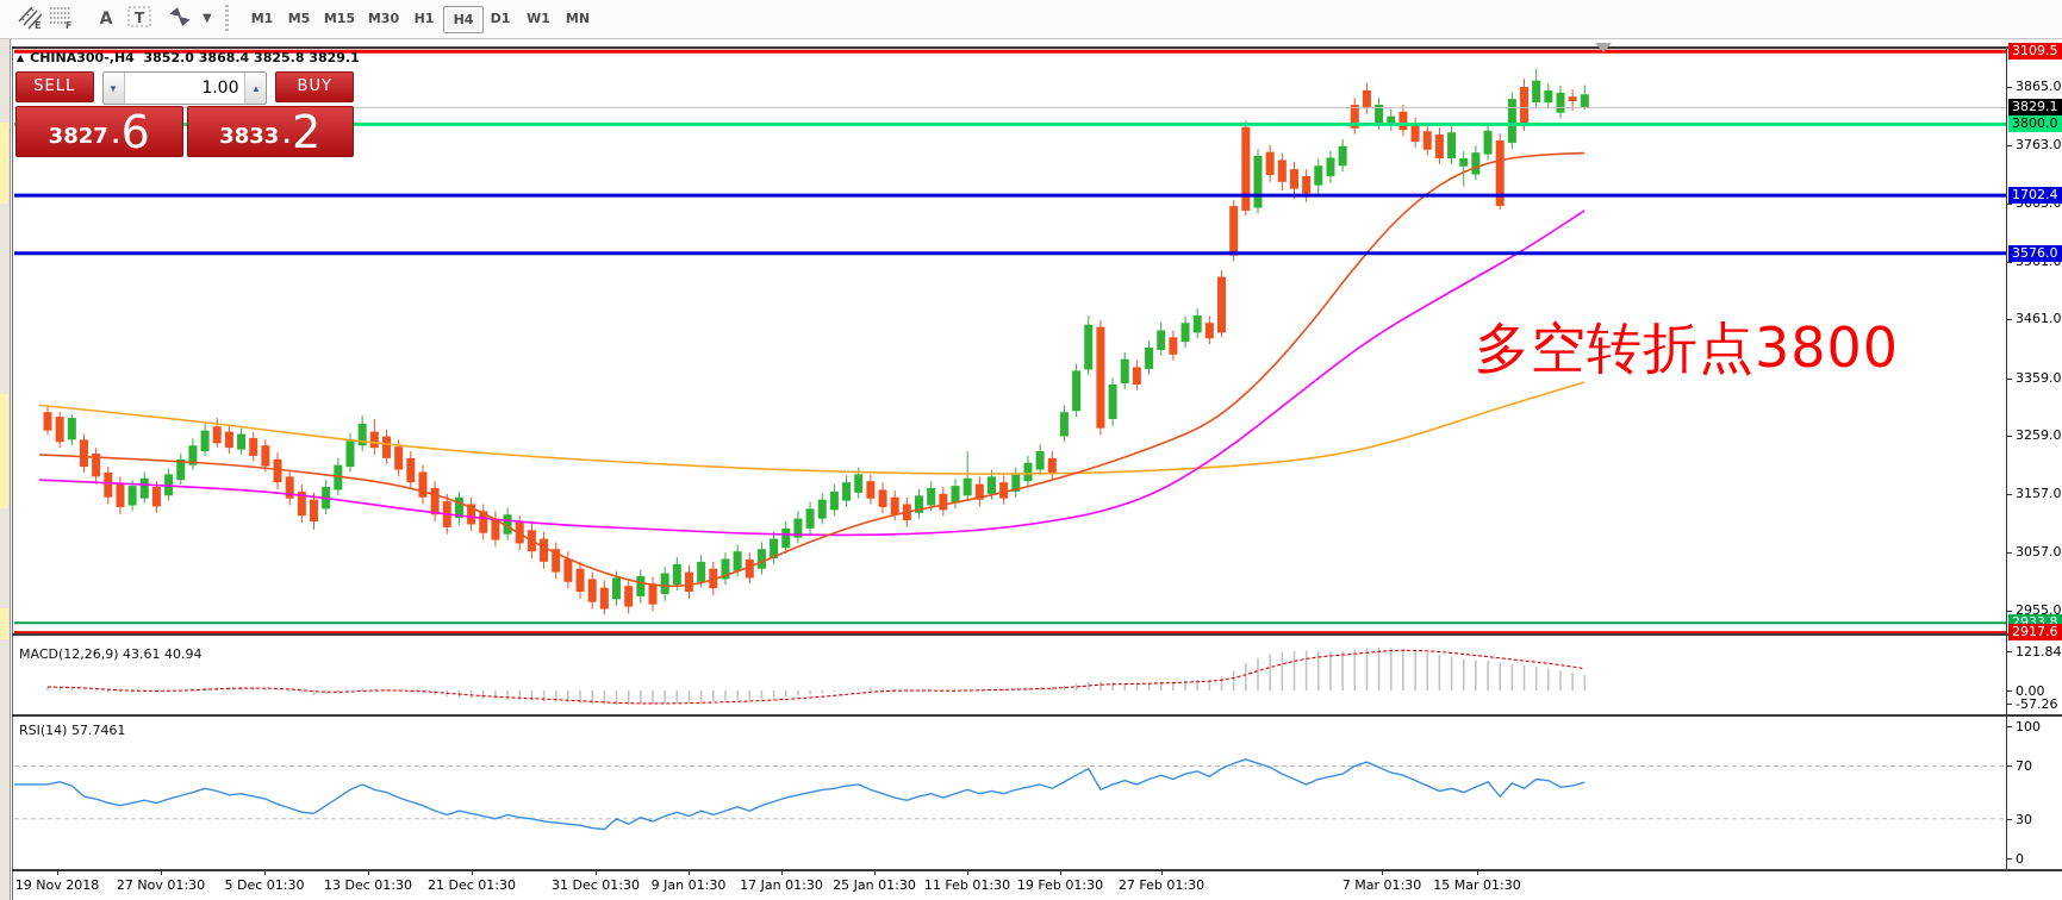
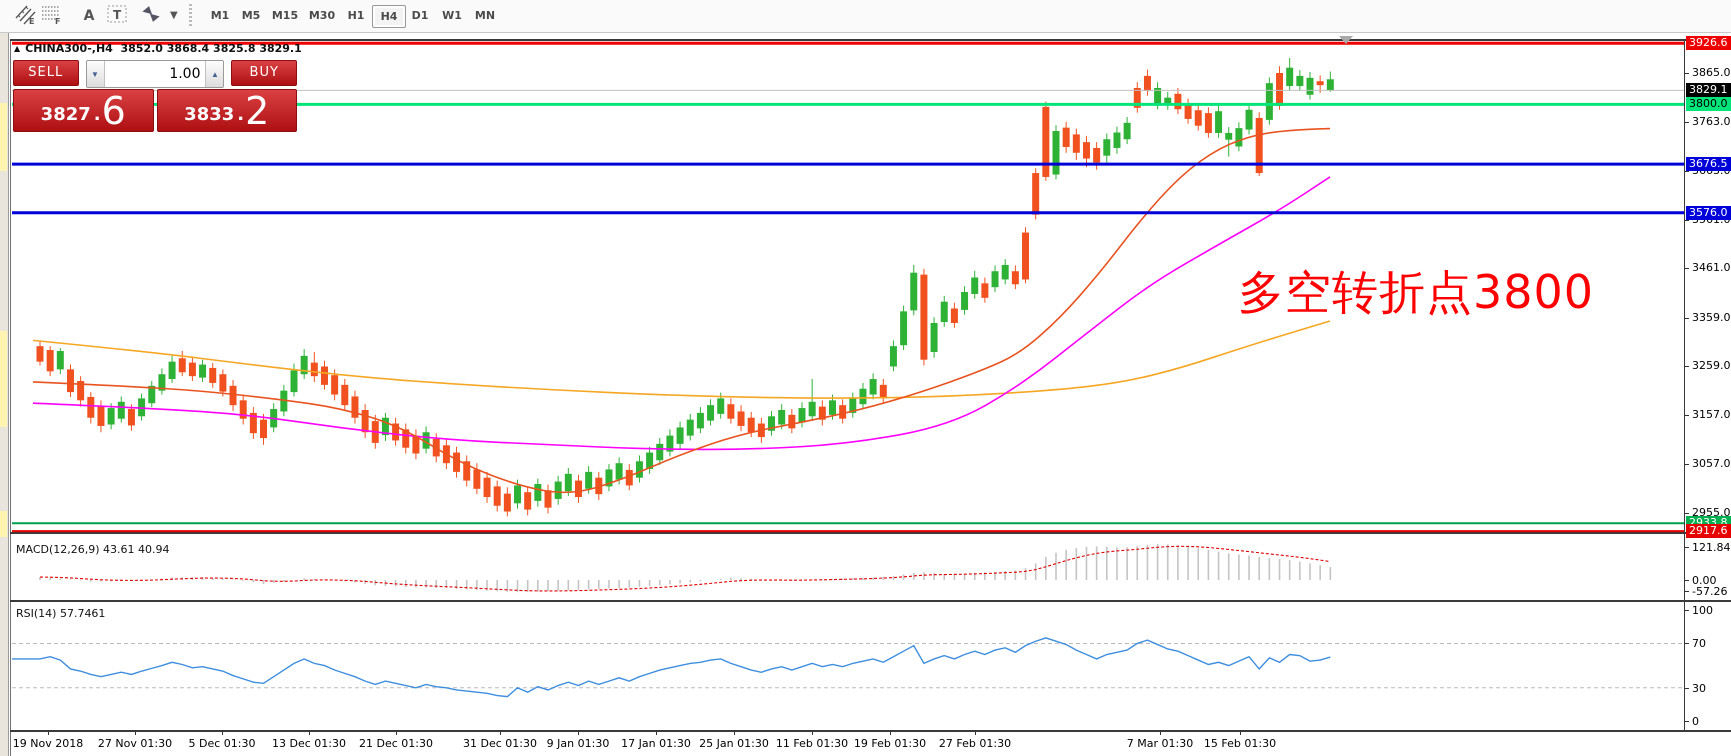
  E
  F
  A
  T
  ▼
  M1
  M5
  M15
  M30
  H1
  H4
  D1
  W1
  MN
  ▲ CHINA300-,H4 3852.0 3868.4 3825.8 3829.1
  SELL
  ▼
  1.00
  ▲
  BUY
  3827
  .
  6
  3833
  .
  2
  MACD(12,26,9) 43.61 40.94
  RSI(14) 57.7461
  多空转折点3800
  3865.0
  3763.0
  3461.0
  3359.0
  3259.0
  3157.0
  3057.0
  2955.0
- 3109.5
+ 3926.6
  3829.1
  3800.0
- 1702.4
+ 3676.5
  3576.0
  2933.8
  2917.6
  121.84
  0.00
  -57.26
  100
  70
  30
  0
  19 Nov 2018
  27 Nov 01:30
  5 Dec 01:30
  13 Dec 01:30
  21 Dec 01:30
  31 Dec 01:30
  9 Jan 01:30
  17 Jan 01:30
  25 Jan 01:30
  11 Feb 01:30
  19 Feb 01:30
  27 Feb 01:30
  7 Mar 01:30
- 15 Mar 01:30
+ 15 Feb 01:30
